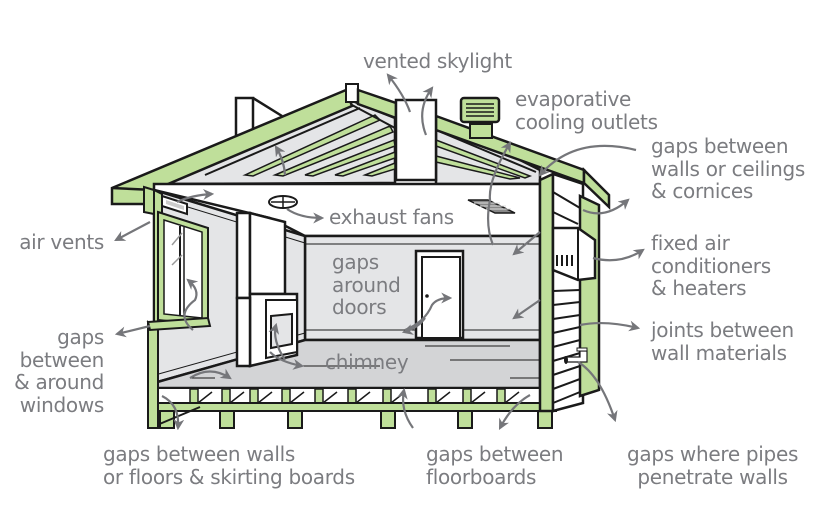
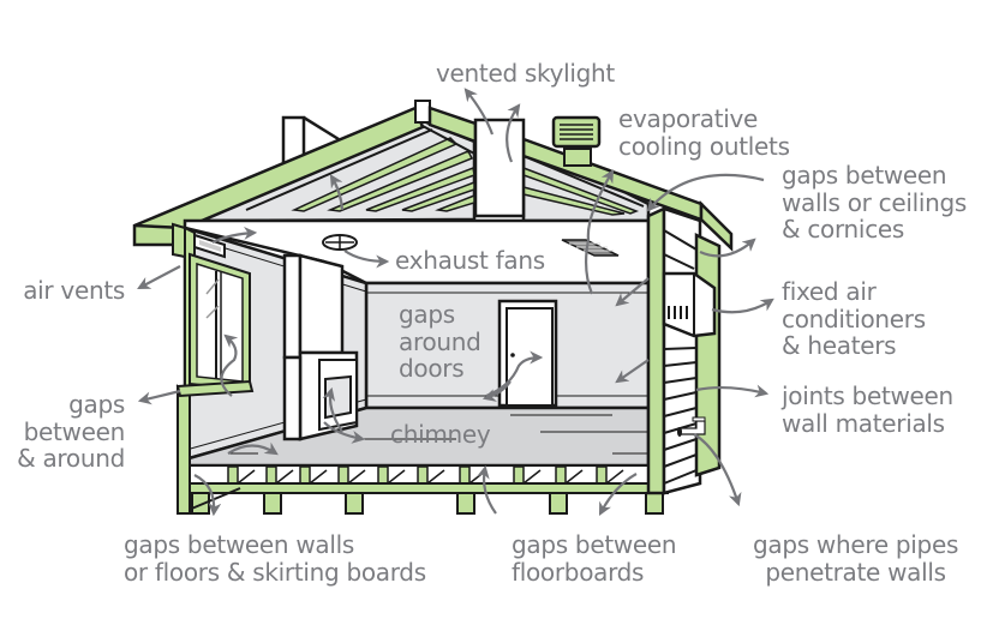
  vented skylight
  evaporative
  cooling outlets
  gaps between
  walls or ceilings
  & cornices
  exhaust fans
  air vents
  gaps
  around
  doors
  fixed air
  conditioners
  & heaters
  gaps
  between
  & around
- windows
  joints between
  wall materials
  chimney
  gaps between walls
  or floors & skirting boards
  gaps between
  floorboards
  gaps where pipes
  penetrate walls
